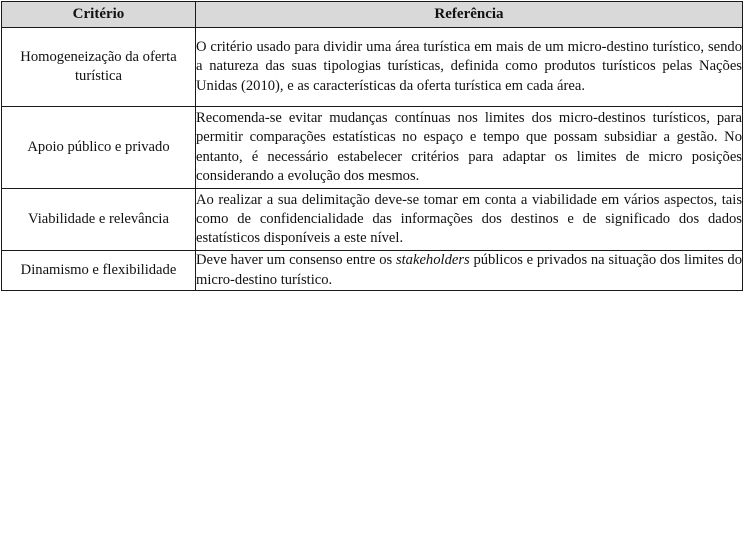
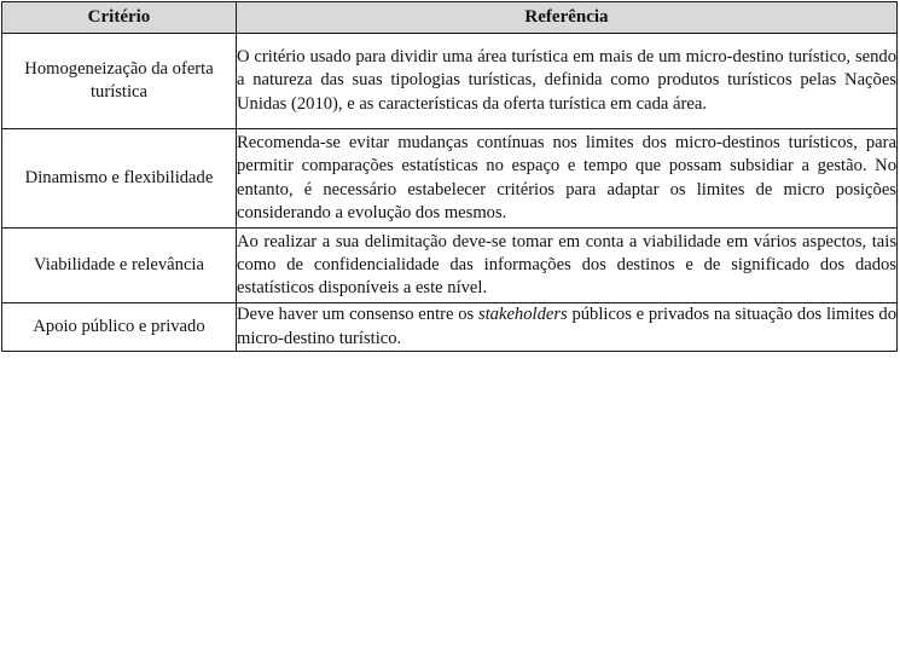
  Critério	Referência
  Homogeneização da oferta turística	O critério usado para dividir uma área turística em mais de um micro-destino turístico, sendo a natureza das suas tipologias turísticas, definida como produtos turísticos pelas Nações Unidas (2010), e as características da oferta turística em cada área.
- Apoio público e privado	Recomenda-se evitar mudanças contínuas nos limites dos micro-destinos turísticos, para permitir comparações estatísticas no espaço e tempo que possam subsidiar a gestão. No entanto, é necessário estabelecer critérios para adaptar os limites de micro posições considerando a evolução dos mesmos.
+ Dinamismo e flexibilidade	Recomenda-se evitar mudanças contínuas nos limites dos micro-destinos turísticos, para permitir comparações estatísticas no espaço e tempo que possam subsidiar a gestão. No entanto, é necessário estabelecer critérios para adaptar os limites de micro posições considerando a evolução dos mesmos.
  Viabilidade e relevância	Ao realizar a sua delimitação deve-se tomar em conta a viabilidade em vários aspectos, tais como de confidencialidade das informações dos destinos e de significado dos dados estatísticos disponíveis a este nível.
- Dinamismo e flexibilidade	Deve haver um consenso entre os stakeholders públicos e privados na situação dos limites do micro-destino turístico.
+ Apoio público e privado	Deve haver um consenso entre os stakeholders públicos e privados na situação dos limites do micro-destino turístico.
